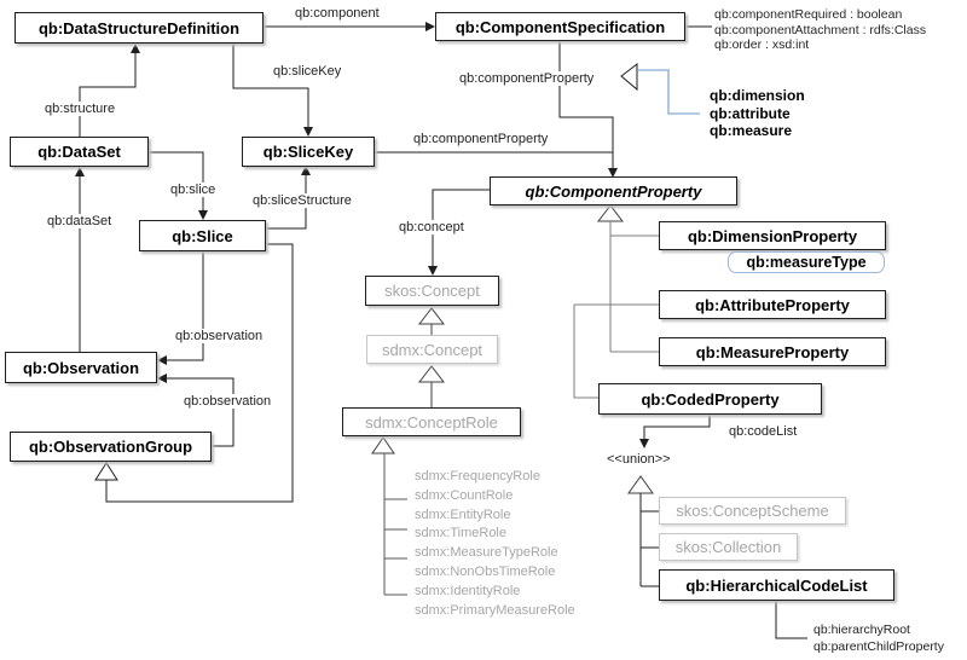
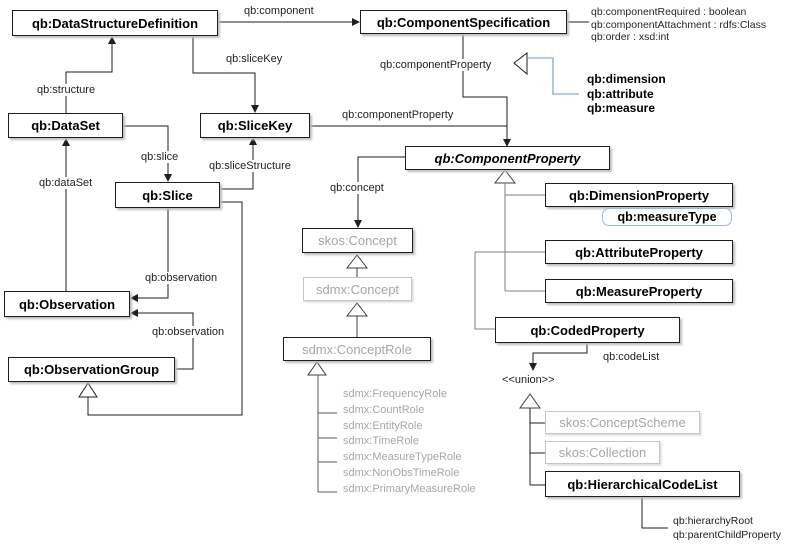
  qb:DataStructureDefinition
  qb:ComponentSpecification
  qb:DataSet
  qb:SliceKey
  qb:Slice
  qb:Observation
  qb:ObservationGroup
  skos:Concept
  sdmx:Concept
  sdmx:ConceptRole
  qb:ComponentProperty
  qb:DimensionProperty
  qb:measureType
  qb:AttributeProperty
  qb:MeasureProperty
  qb:CodedProperty
  skos:ConceptScheme
  skos:Collection
  qb:HierarchicalCodeList
  qb:component
  qb:sliceKey
  qb:structure
  qb:dataSet
  qb:slice
  qb:sliceStructure
  qb:observation
  qb:observation
  qb:componentProperty
  qb:componentProperty
  qb:concept
  qb:codeList
  <<union>>
  qb:hierarchyRoot
  qb:parentChildProperty
  qb:componentRequired : boolean
  qb:componentAttachment : rdfs:Class
  qb:order : xsd:int
  qb:dimension
  qb:attribute
  qb:measure
  sdmx:FrequencyRole
  sdmx:CountRole
  sdmx:EntityRole
  sdmx:TimeRole
  sdmx:MeasureTypeRole
  sdmx:NonObsTimeRole
- sdmx:IdentityRole
  sdmx:PrimaryMeasureRole
